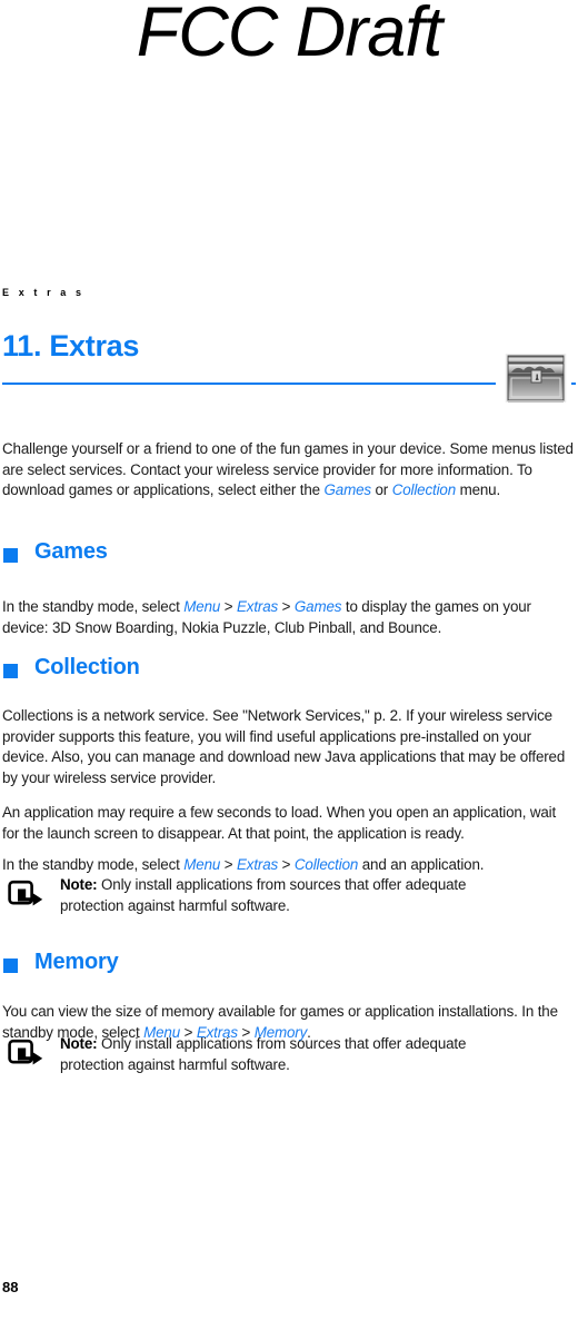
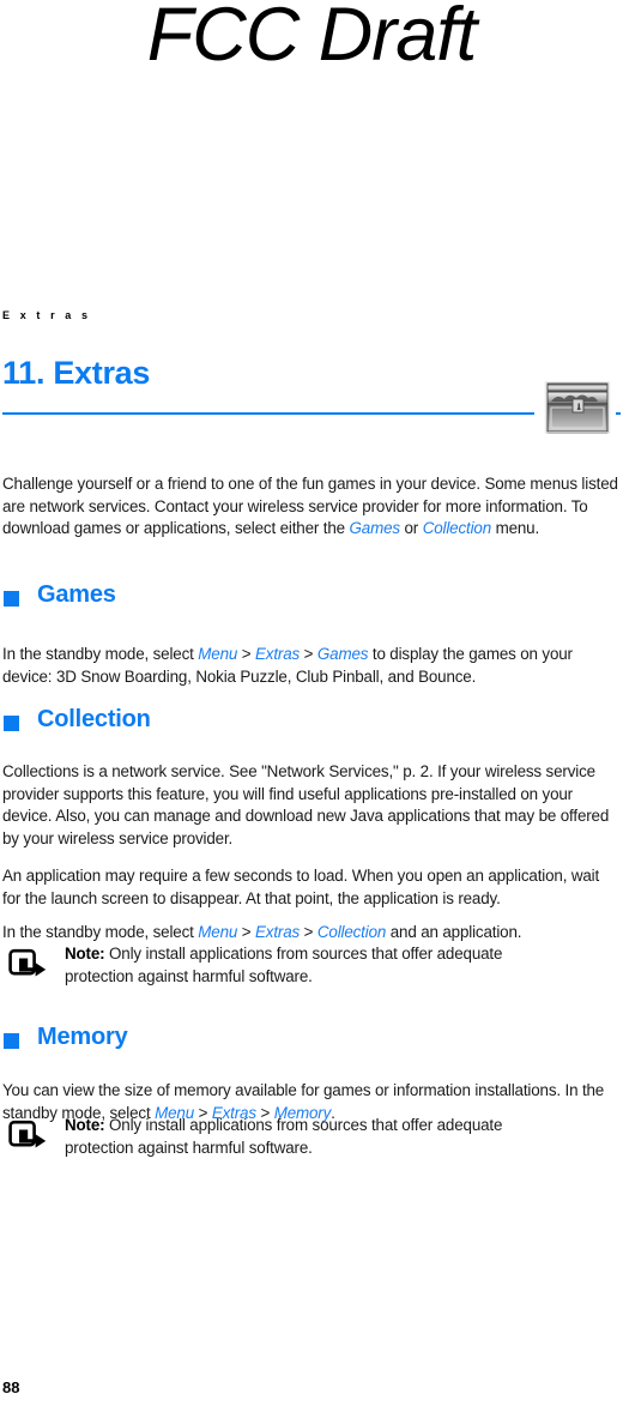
  FCC Draft
  E x t r a s
  11. Extras
- Challenge yourself or a friend to one of the fun games in your device. Some menus listed are select services. Contact your wireless service provider for more information. To download games or applications, select either the Games or Collection menu.
+ Challenge yourself or a friend to one of the fun games in your device. Some menus listed are network services. Contact your wireless service provider for more information. To download games or applications, select either the Games or Collection menu.
  Games
  In the standby mode, select Menu > Extras > Games to display the games on your device: 3D Snow Boarding, Nokia Puzzle, Club Pinball, and Bounce.
  Collection
  Collections is a network service. See "Network Services," p. 2. If your wireless service provider supports this feature, you will find useful applications pre-installed on your device. Also, you can manage and download new Java applications that may be offered by your wireless service provider.
  An application may require a few seconds to load. When you open an application, wait for the launch screen to disappear. At that point, the application is ready.
  In the standby mode, select Menu > Extras > Collection and an application.
  Note: Only install applications from sources that offer adequate protection against harmful software.
  Memory
- You can view the size of memory available for games or application installations. In the standby mode, select Menu > Extras > Memory.
+ You can view the size of memory available for games or information installations. In the standby mode, select Menu > Extras > Memory.
  Note: Only install applications from sources that offer adequate protection against harmful software.
  88
